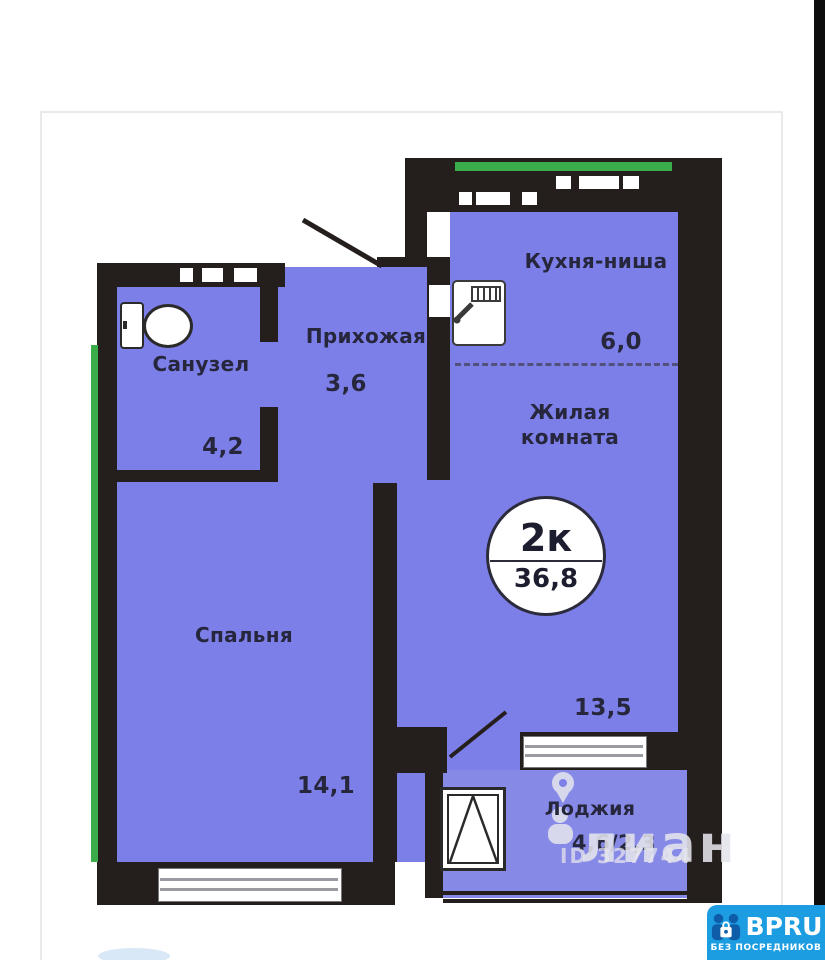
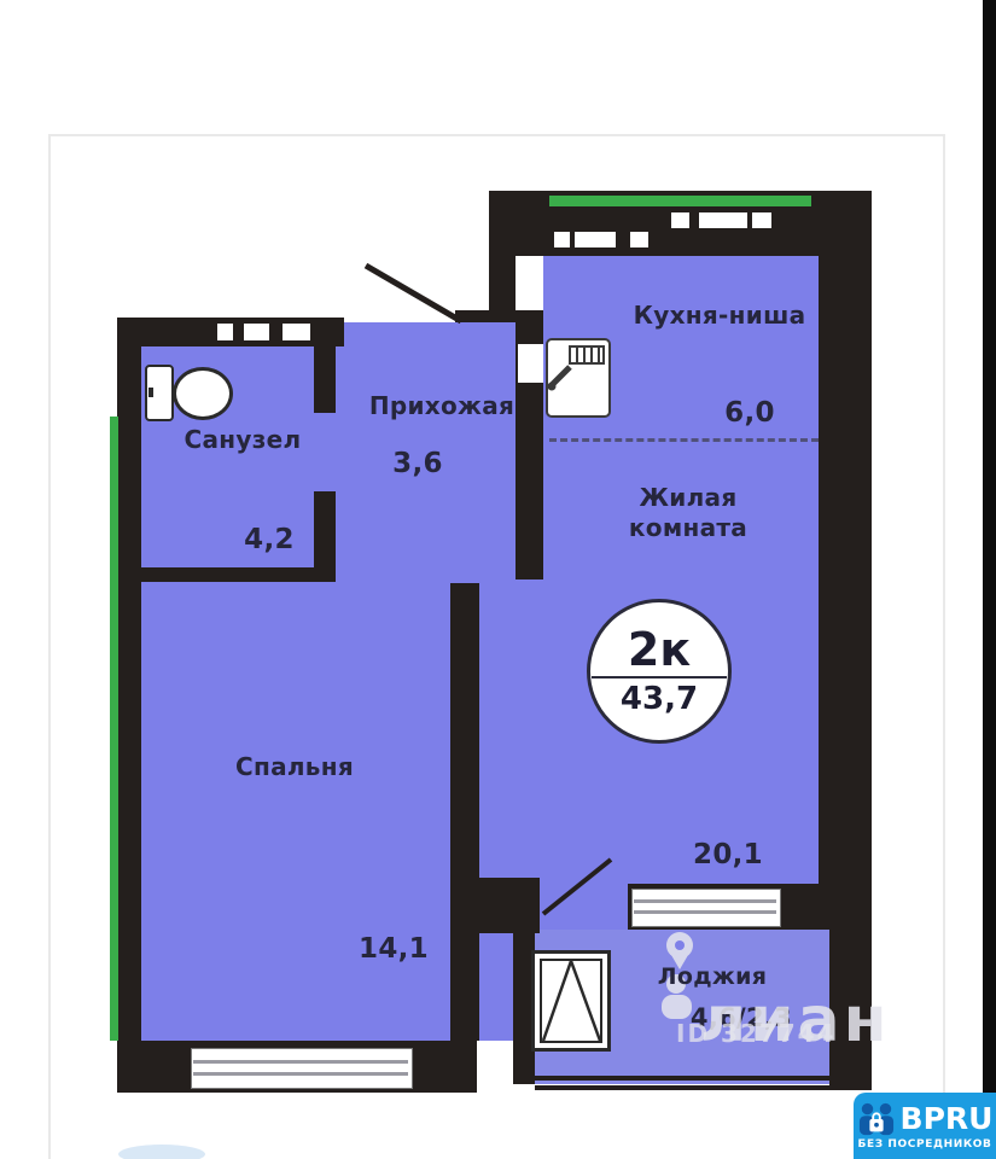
  2к
- 36,8
+ 43,7
  Санузел
  4,2
  Прихожая
  3,6
  Кухня-ниша
  6,0
  Жилая
  комната
- 13,5
+ 20,1
  Спальня
  14,1
  Лоджия
  4,6/2,3
  лиан
  ID 327744
  BPRU
  БЕЗ ПОСРЕДНИКОВ
